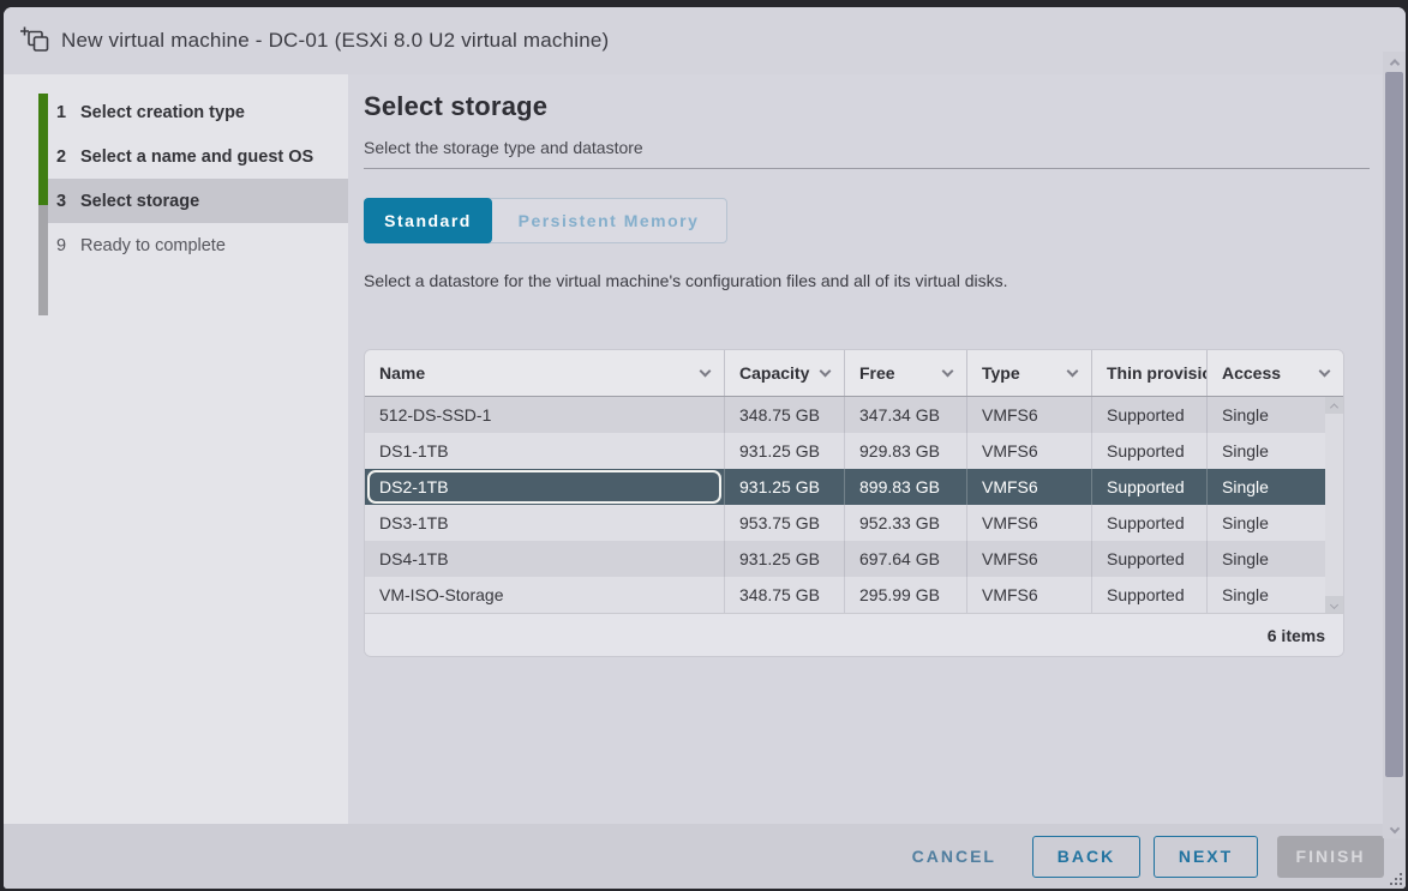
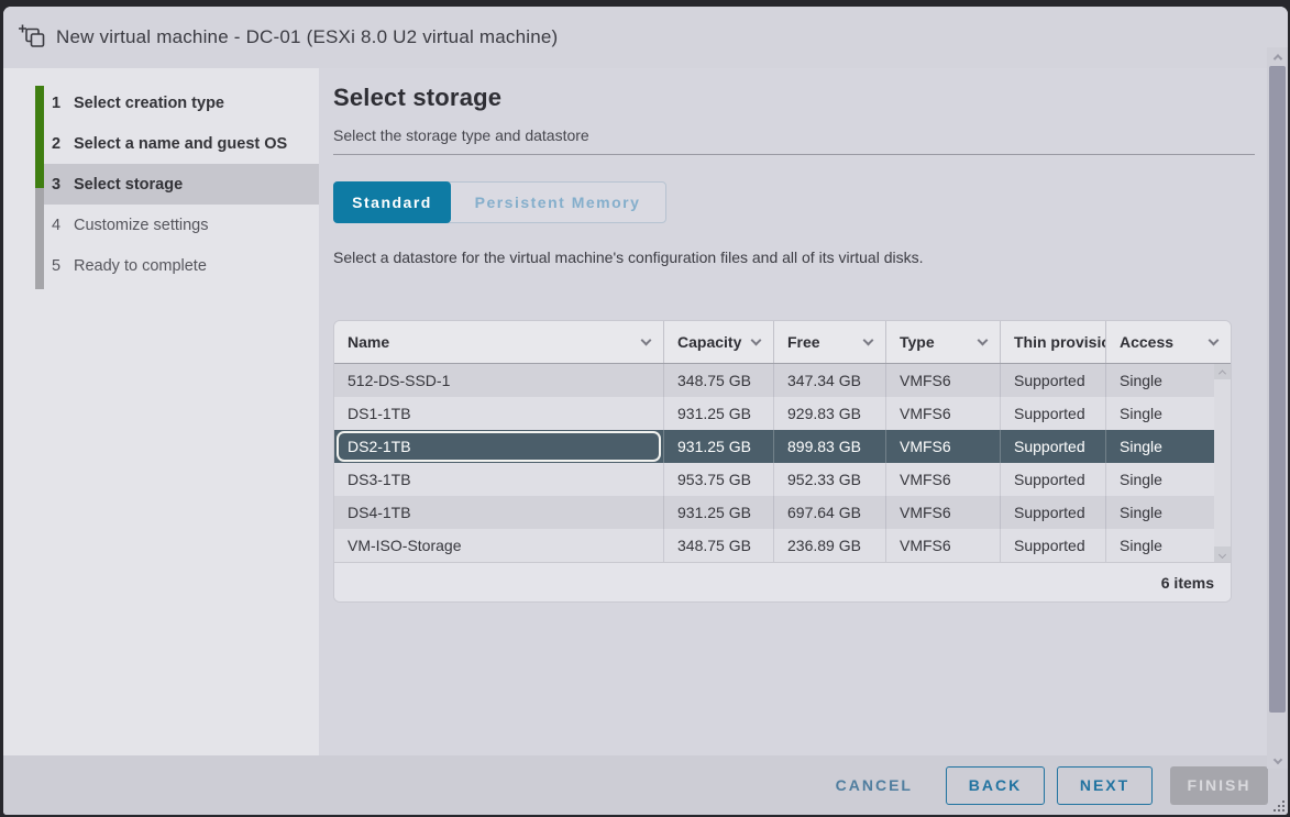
  New virtual machine - DC-01 (ESXi 8.0 U2 virtual machine)
  1
  Select creation type
  2
  Select a name and guest OS
  3
  Select storage
+ 4
+ Customize settings
- 9
+ 5
  Ready to complete
  Select storage
  Select the storage type and datastore
  Standard
  Persistent Memory
  Select a datastore for the virtual machine's configuration files and all of its virtual disks.
  Name
  Capacity
  Free
  Type
  Access
  512-DS-SSD-1
  348.75 GB
  347.34 GB
  VMFS6
  Supported
  Single
  DS1-1TB
  931.25 GB
  929.83 GB
  VMFS6
  Supported
  Single
  DS2-1TB
  931.25 GB
  899.83 GB
  VMFS6
  Supported
  Single
  DS3-1TB
  953.75 GB
  952.33 GB
  VMFS6
  Supported
  Single
  DS4-1TB
  931.25 GB
  697.64 GB
  VMFS6
  Supported
  Single
  VM-ISO-Storage
  348.75 GB
- 295.99 GB
+ 236.89 GB
  VMFS6
  Supported
  Single
  6 items
  CANCEL
  BACK
  NEXT
  FINISH
